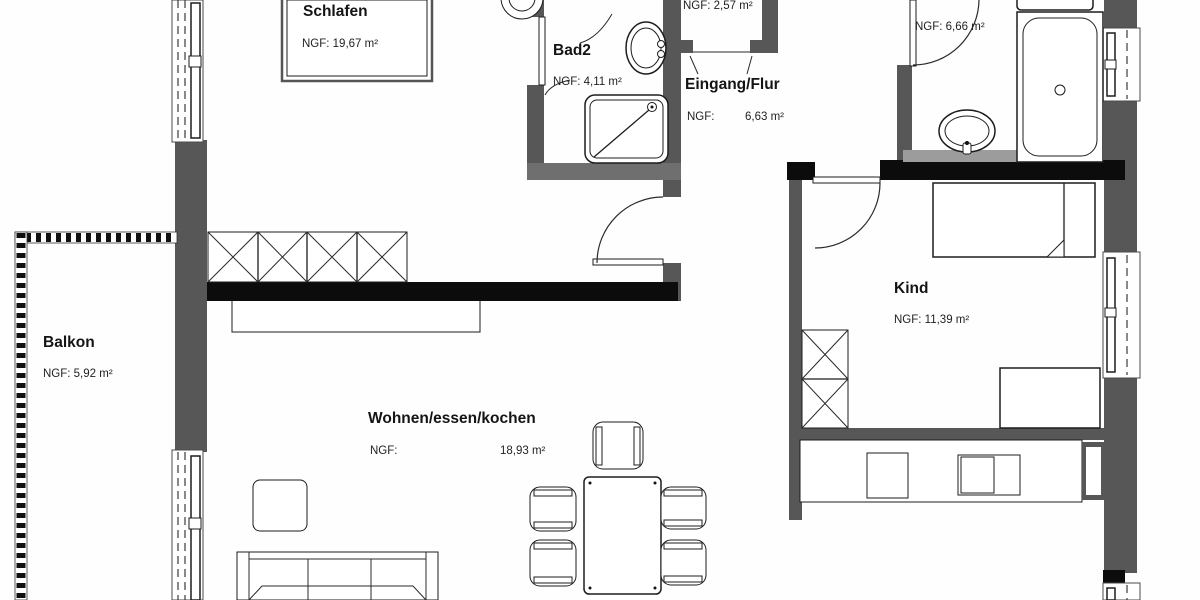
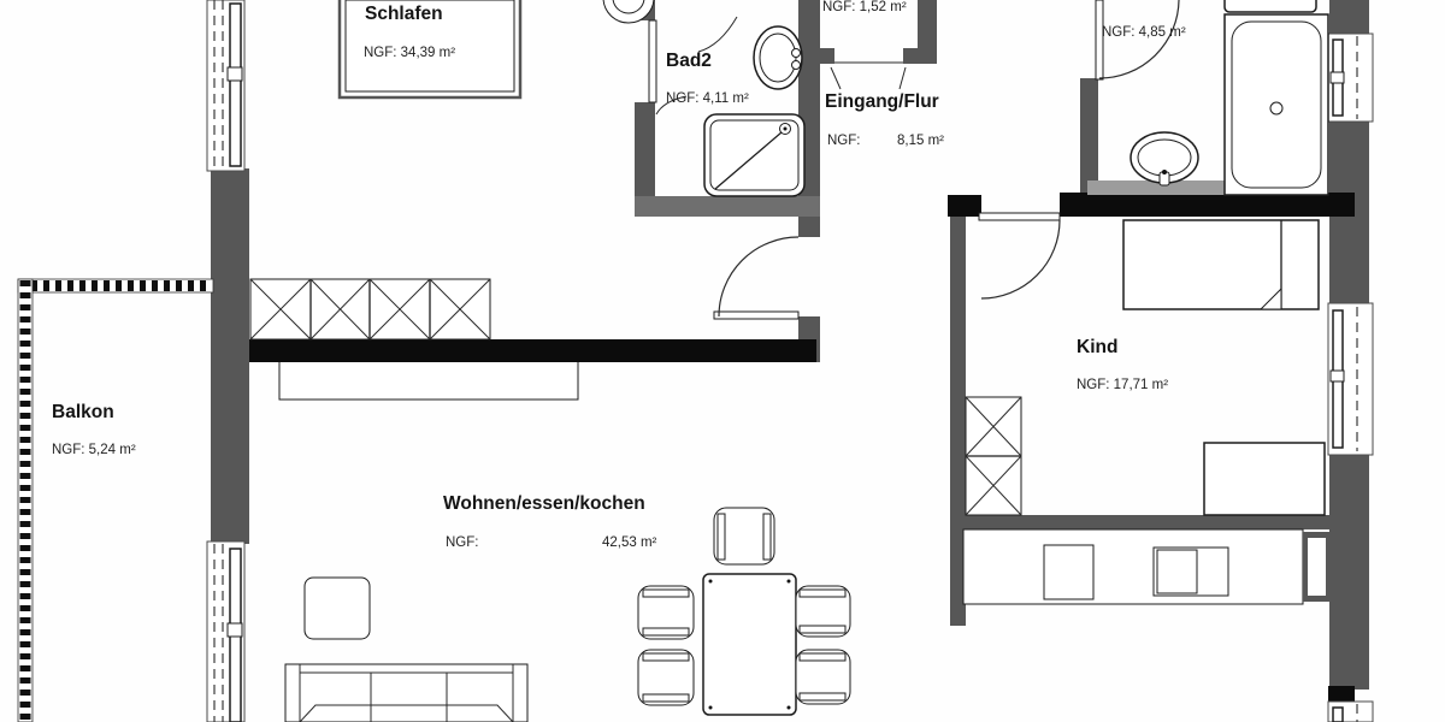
  Schlafen
- NGF: 19,67 m²
+ NGF: 34,39 m²
  Bad2
  NGF: 4,11 m²
- NGF: 2,57 m²
+ NGF: 1,52 m²
  Eingang/Flur
  NGF:
- 6,63 m²
+ 8,15 m²
- NGF: 6,66 m²
+ NGF: 4,85 m²
  Kind
- NGF: 11,39 m²
+ NGF: 17,71 m²
  Balkon
- NGF: 5,92 m²
+ NGF: 5,24 m²
  Wohnen/essen/kochen
  NGF:
- 18,93 m²
+ 42,53 m²
